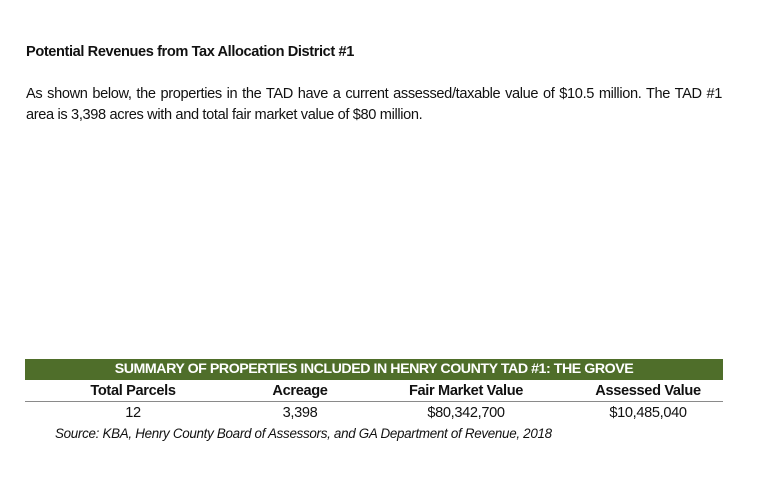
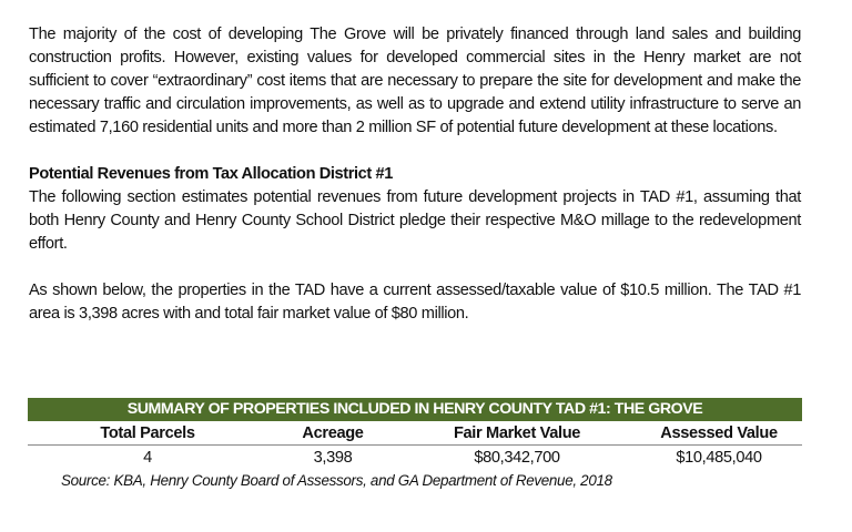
+ The majority of the cost of developing The Grove will be privately financed through land sales and building construction profits. However, existing values for developed commercial sites in the Henry market are not sufficient to cover “extraordinary” cost items that are necessary to prepare the site for development and make the necessary traffic and circulation improvements, as well as to upgrade and extend utility infrastructure to serve an estimated 7,160 residential units and more than 2 million SF of potential future development at these locations.
  Potential Revenues from Tax Allocation District #1
+ The following section estimates potential revenues from future development projects in TAD #1, assuming that both Henry County and Henry County School District pledge their respective M&O millage to the redevelopment effort.
  As shown below, the properties in the TAD have a current assessed/taxable value of $10.5 million. The TAD #1 area is 3,398 acres with and total fair market value of $80 million.
  SUMMARY OF PROPERTIES INCLUDED IN HENRY COUNTY TAD #1: THE GROVE
  Total Parcels	Acreage	Fair Market Value	Assessed Value
- 12	3,398	$80,342,700	$10,485,040
+ 4	3,398	$80,342,700	$10,485,040
  Source: KBA, Henry County Board of Assessors, and GA Department of Revenue, 2018
